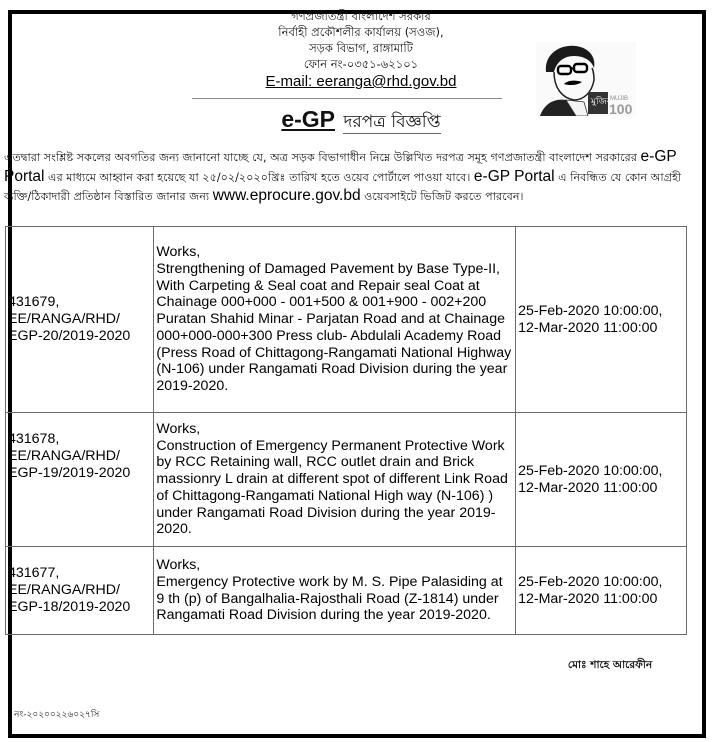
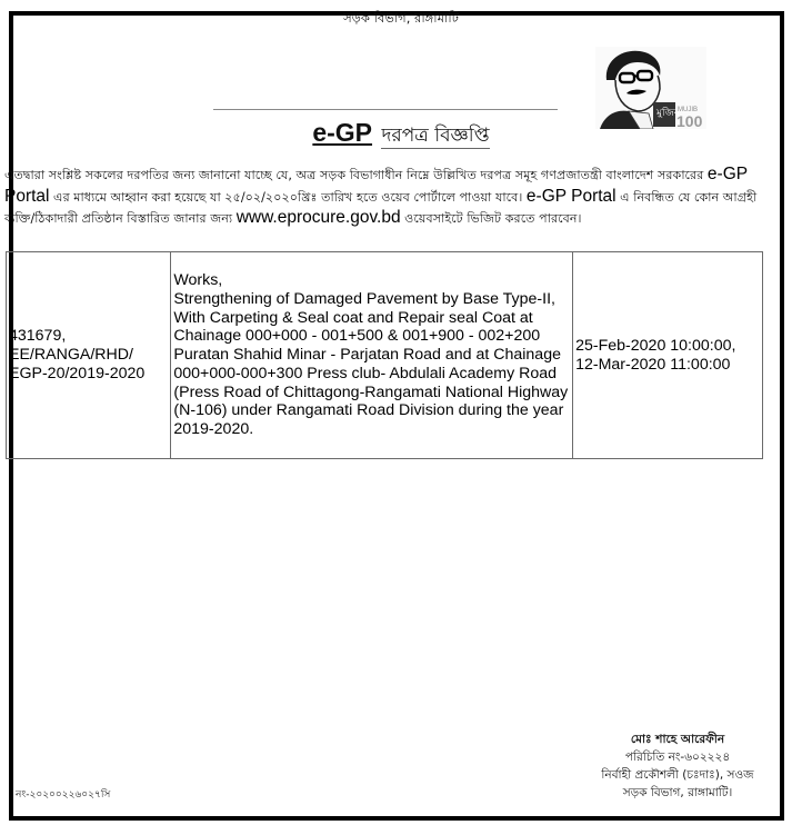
- গণপ্রজাতন্ত্রী বাংলাদেশ সরকার
- নির্বাহী প্রকৌশলীর কার্যালয় (সওজ),
  সড়ক বিভাগ, রাঙ্গামাটি
- ফোন নং-০৩৫১-৬২১০১
- E-mail: eeranga@rhd.gov.bd
  মুজিব
  100
  e-GP দরপত্র বিজ্ঞপ্তি
- এতদ্বারা সংশ্লিষ্ট সকলের অবগতির জন্য জানানো যাচ্ছে যে, অত্র সড়ক বিভাগাধীন নিম্নে উল্লিখিত দরপত্র সমূহ গণপ্রজাতন্ত্রী বাংলাদেশ সরকারের e-GP Portal এর মাধ্যমে আহ্বান করা হয়েছে যা ২৫/০২/২০২০খ্রিঃ তারিখ হতে ওয়েব পোর্টালে পাওয়া যাবে। e-GP Portal এ নিবন্ধিত যে কোন আগ্রহী ব্যক্তি/ঠিকাদারী প্রতিষ্ঠান বিস্তারিত জানার জন্য www.eprocure.gov.bd ওয়েবসাইটে ভিজিট করতে পারবেন।
+ এতদ্বারা সংশ্লিষ্ট সকলের দরপতির জন্য জানানো যাচ্ছে যে, অত্র সড়ক বিভাগাধীন নিম্নে উল্লিখিত দরপত্র সমূহ গণপ্রজাতন্ত্রী বাংলাদেশ সরকারের e-GP Portal এর মাধ্যমে আহ্বান করা হয়েছে যা ২৫/০২/২০২০খ্রিঃ তারিখ হতে ওয়েব পোর্টালে পাওয়া যাবে। e-GP Portal এ নিবন্ধিত যে কোন আগ্রহী ব্যক্তি/ঠিকাদারী প্রতিষ্ঠান বিস্তারিত জানার জন্য www.eprocure.gov.bd ওয়েবসাইটে ভিজিট করতে পারবেন।
  431679, EE/RANGA/RHD/ EGP-20/2019-2020	Works, Strengthening of Damaged Pavement by Base Type-II, With Carpeting & Seal coat and Repair seal Coat at Chainage 000+000 - 001+500 & 001+900 - 002+200 Puratan Shahid Minar - Parjatan Road and at Chainage 000+000-000+300 Press club- Abdulali Academy Road (Press Road of Chittagong-Rangamati National Highway (N-106) under Rangamati Road Division during the year 2019-2020.	25-Feb-2020 10:00:00, 12-Mar-2020 11:00:00
- 431678, EE/RANGA/RHD/ EGP-19/2019-2020	Works, Construction of Emergency Permanent Protective Work by RCC Retaining wall, RCC outlet drain and Brick massionry L drain at different spot of different Link Road of Chittagong-Rangamati National High way (N-106) ) under Rangamati Road Division during the year 2019-2020.	25-Feb-2020 10:00:00, 12-Mar-2020 11:00:00
- 431677, EE/RANGA/RHD/ EGP-18/2019-2020	Works, Emergency Protective work by M. S. Pipe Palasiding at 9 th (p) of Bangalhalia-Rajosthali Road (Z-1814) under Rangamati Road Division during the year 2019-2020.	25-Feb-2020 10:00:00, 12-Mar-2020 11:00:00
  মোঃ শাহে আরেফীন
+ পরিচিতি নং-৬০২২২৪
+ নির্বাহী প্রকৌশলী (চঃদাঃ), সওজ
+ সড়ক বিভাগ, রাঙ্গামাটি।
  নং-২০২০০২২৬০২৭সি
